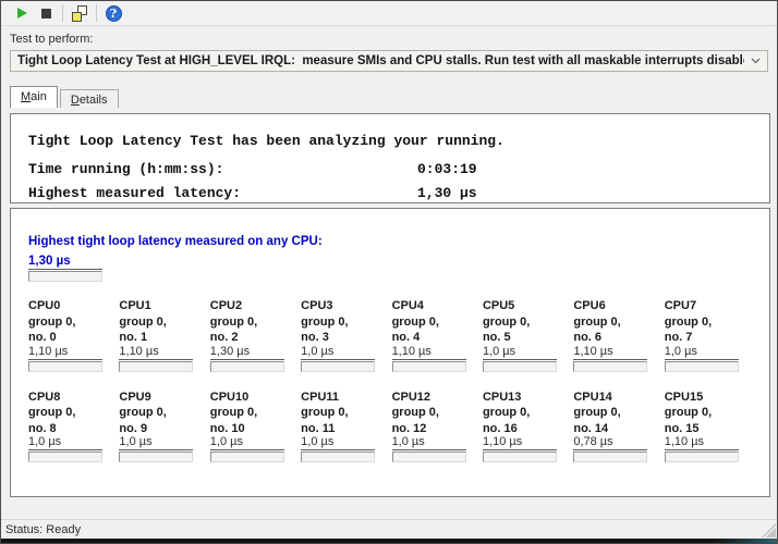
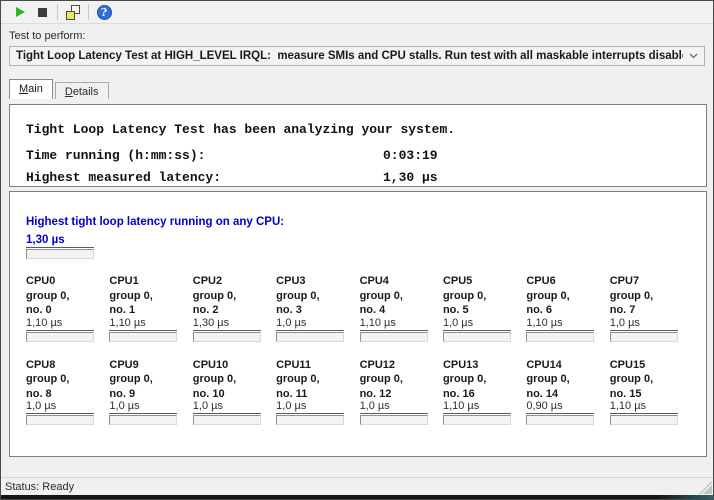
  ?
  Test to perform:
  Tight Loop Latency Test at HIGH_LEVEL IRQL: measure SMIs and CPU stalls. Run test with all maskable interrupts disabl
  Main
  Details
- Tight Loop Latency Test has been analyzing your running.
+ Tight Loop Latency Test has been analyzing your system.
  Time running (h:mm:ss):
  0:03:19
  Highest measured latency:
  1,30 µs
- Highest tight loop latency measured on any CPU:
+ Highest tight loop latency running on any CPU:
  1,30 µs
  CPU0
  group 0,
  no. 0
  1,10 µs
  CPU1
  group 0,
  no. 1
  1,10 µs
  CPU2
  group 0,
  no. 2
  1,30 µs
  CPU3
  group 0,
  no. 3
  1,0 µs
  CPU4
  group 0,
  no. 4
  1,10 µs
  CPU5
  group 0,
  no. 5
  1,0 µs
  CPU6
  group 0,
  no. 6
  1,10 µs
  CPU7
  group 0,
  no. 7
  1,0 µs
  CPU8
  group 0,
  no. 8
  1,0 µs
  CPU9
  group 0,
  no. 9
  1,0 µs
  CPU10
  group 0,
  no. 10
  1,0 µs
  CPU11
  group 0,
  no. 11
  1,0 µs
  CPU12
  group 0,
  no. 12
  1,0 µs
  CPU13
  group 0,
  no. 16
  1,10 µs
  CPU14
  group 0,
  no. 14
- 0,78 µs
+ 0,90 µs
  CPU15
  group 0,
  no. 15
  1,10 µs
  Status: Ready
